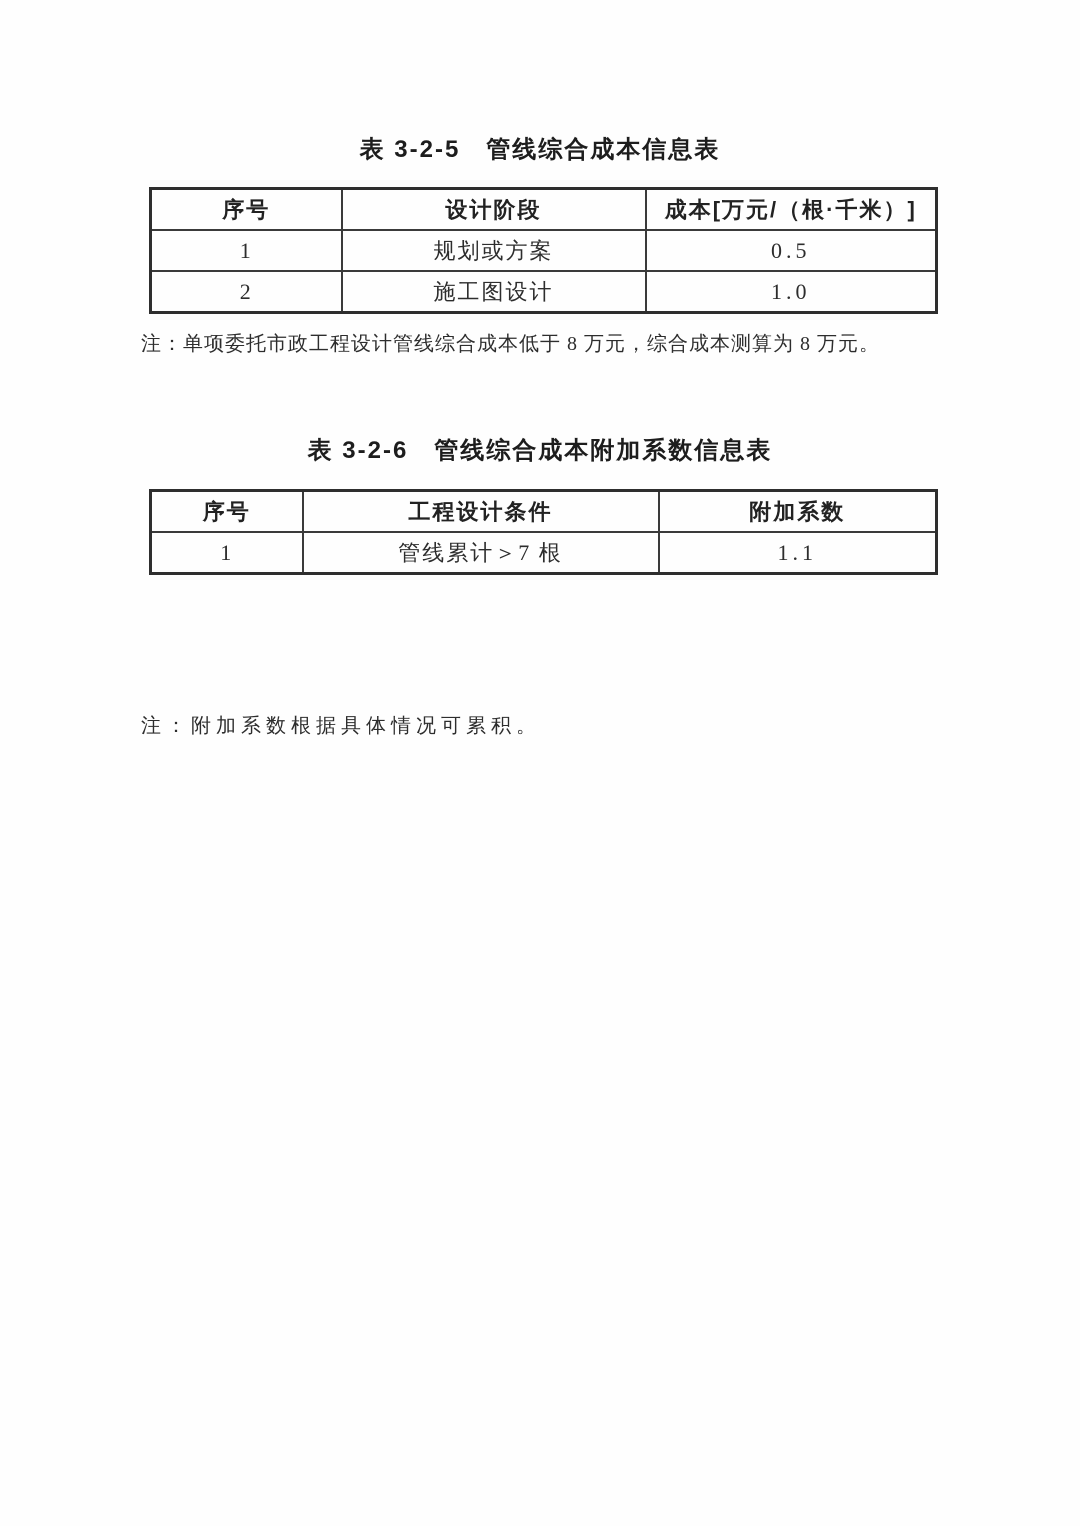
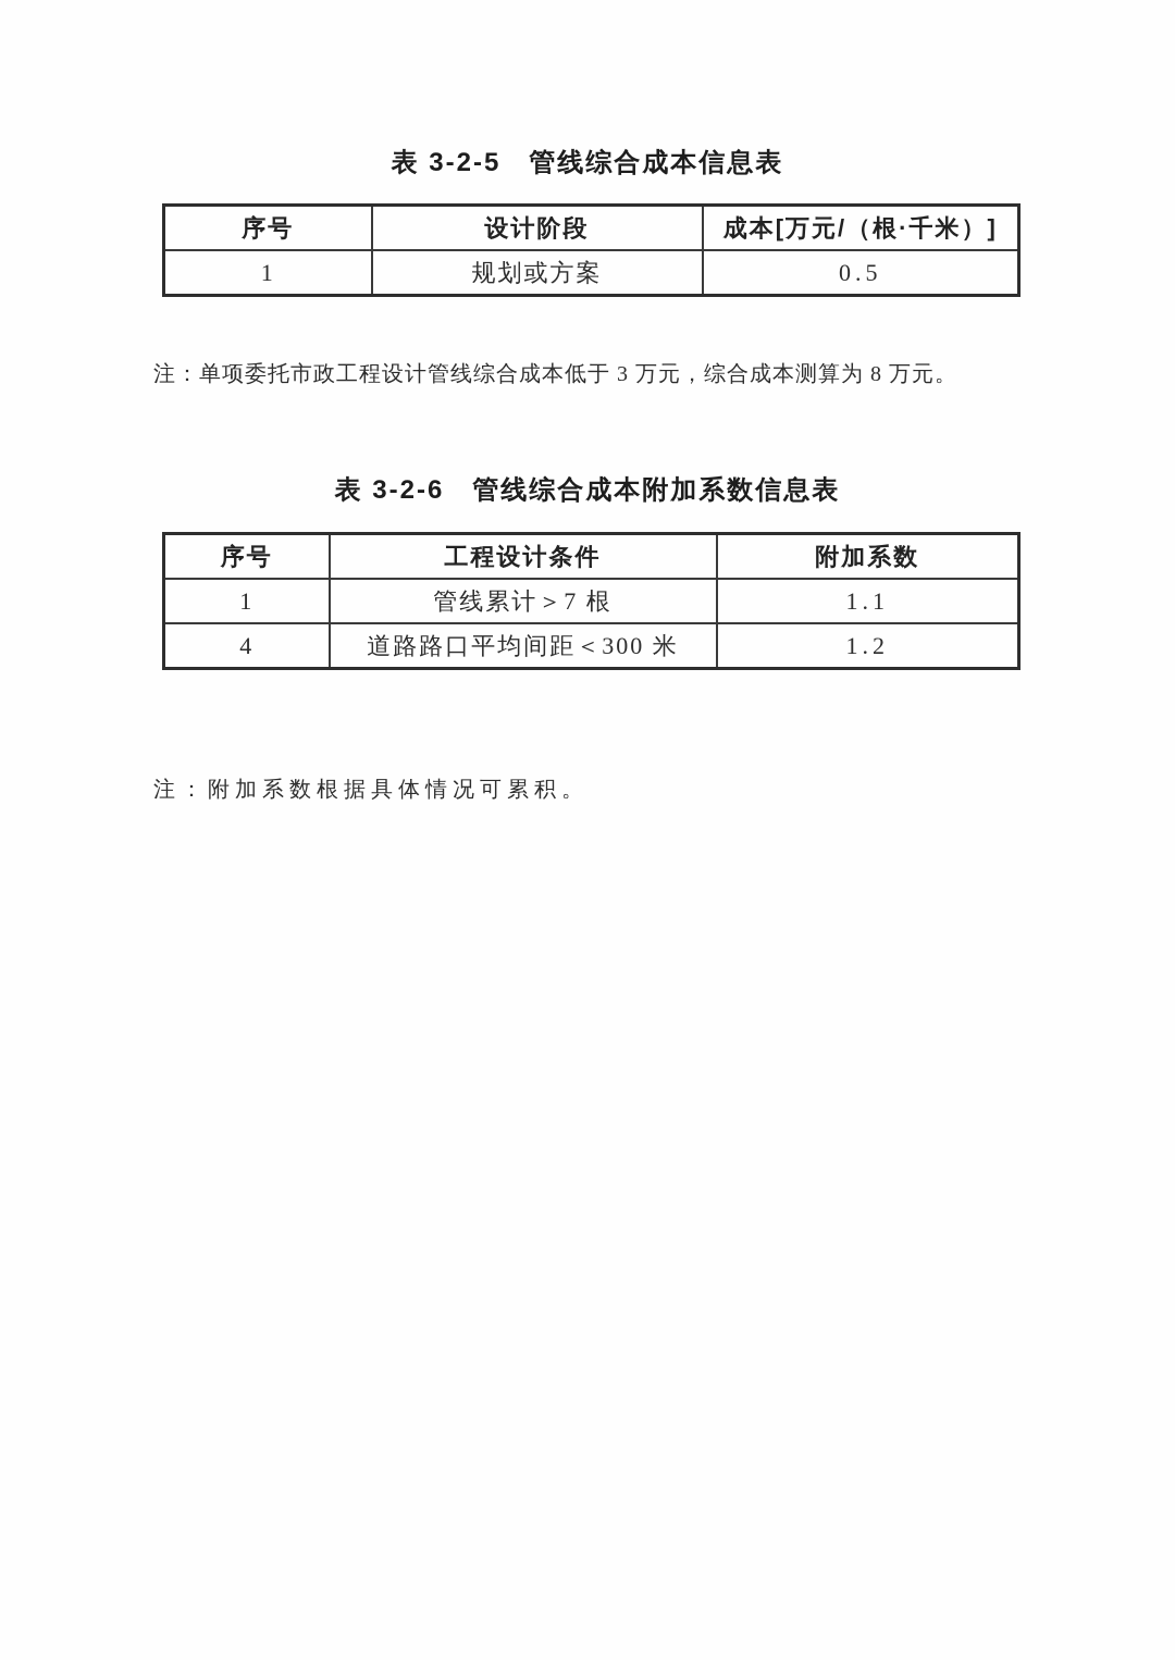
  表 3-2-5 管线综合成本信息表
  序号	设计阶段	成本[万元/（根·千米）]
  1	规划或方案	0.5
- 2	施工图设计	1.0
- 注：单项委托市政工程设计管线综合成本低于 8 万元，综合成本测算为 8 万元。
+ 注：单项委托市政工程设计管线综合成本低于 3 万元，综合成本测算为 8 万元。
  表 3-2-6 管线综合成本附加系数信息表
  序号	工程设计条件	附加系数
  1	管线累计＞7 根	1.1
+ 4	道路路口平均间距＜300 米	1.2
  注：附加系数根据具体情况可累积。
